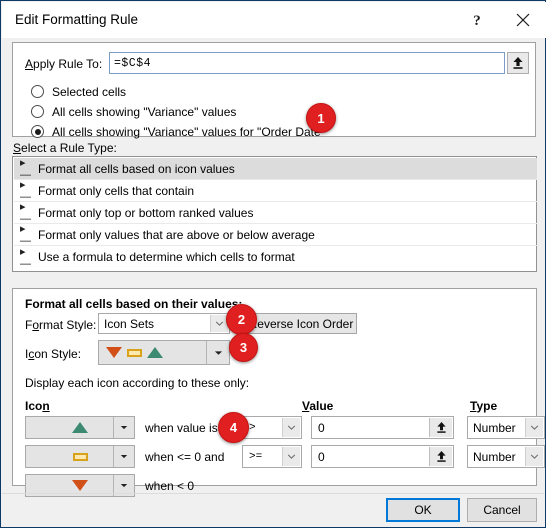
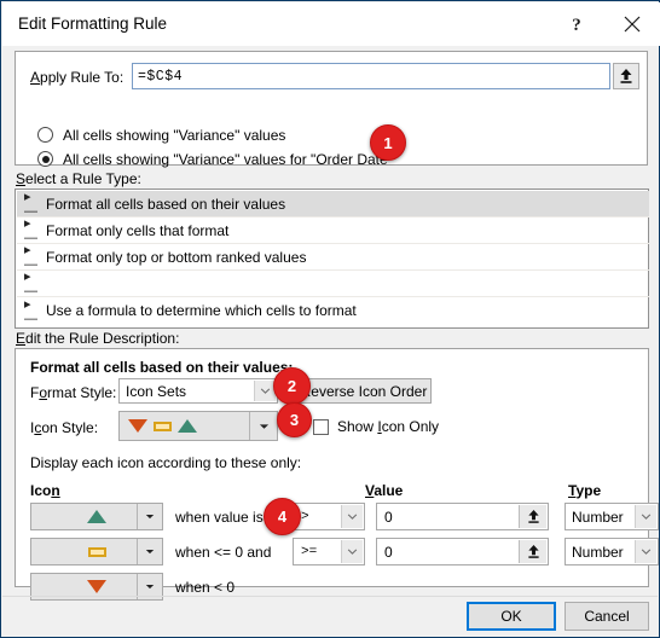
  Edit Formatting Rule
  ?
  Apply Rule To:
  =$C$4
- Selected cells
  All cells showing "Variance" values
  All cells showing "Variance" values for "Order Dat
  1
  Select a Rule Type:
  ▸—
- Format all cells based on icon values
+ Format all cells based on their values
  ▸—
- Format only cells that contain
+ Format only cells that format
  ▸—
  Format only top or bottom ranked values
  ▸—
- Format only values that are above or below average
  ▸—
  Use a formula to determine which cells to format
+ Edit the Rule Description:
  Format all cells based on their value
  Format Style:
  Icon Sets
  everse Icon Order
  Icon Style:
+ Show Icon Only
  Display each icon according to these only:
  Icon
  Value
  Type
  when value is
  >
  0
  Number
  when <= 0 and
  >=
  0
  Number
  when < 0
  2
  3
  4
  OK
  Cancel
